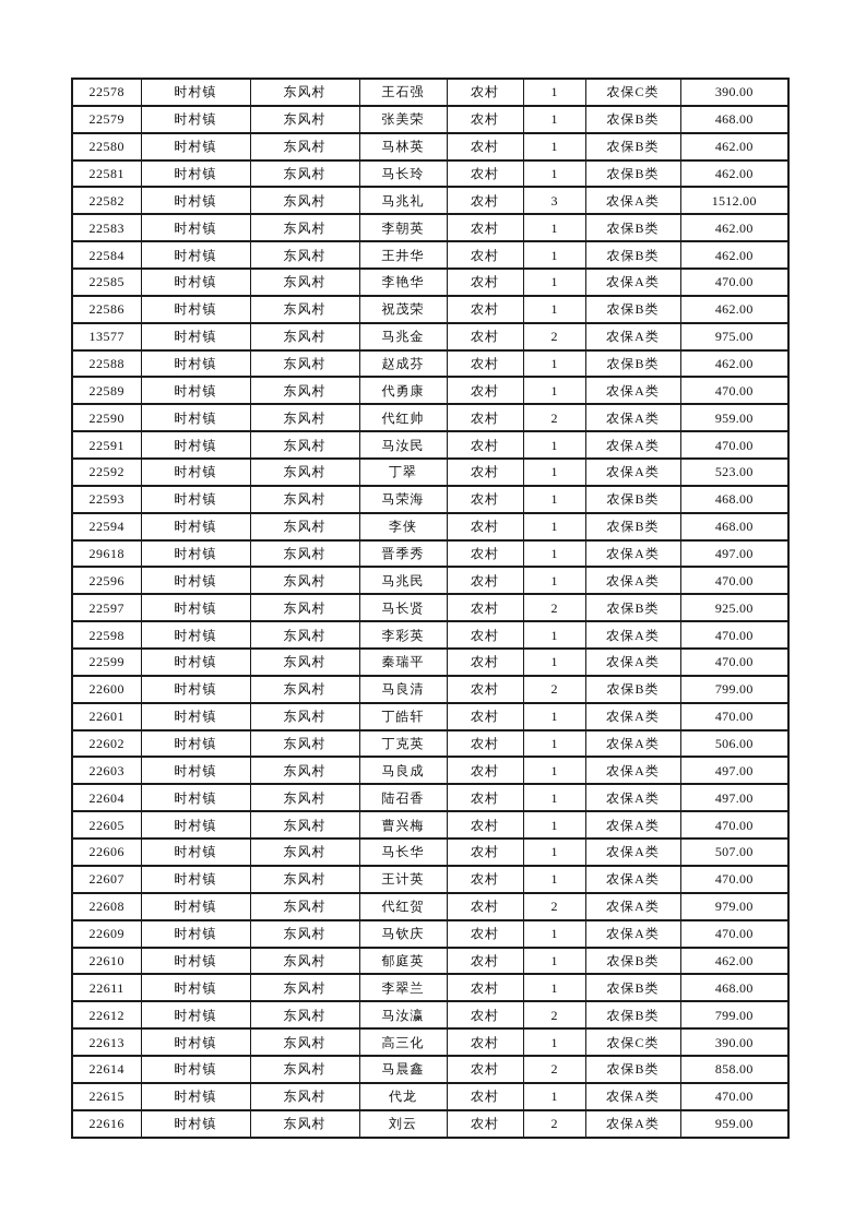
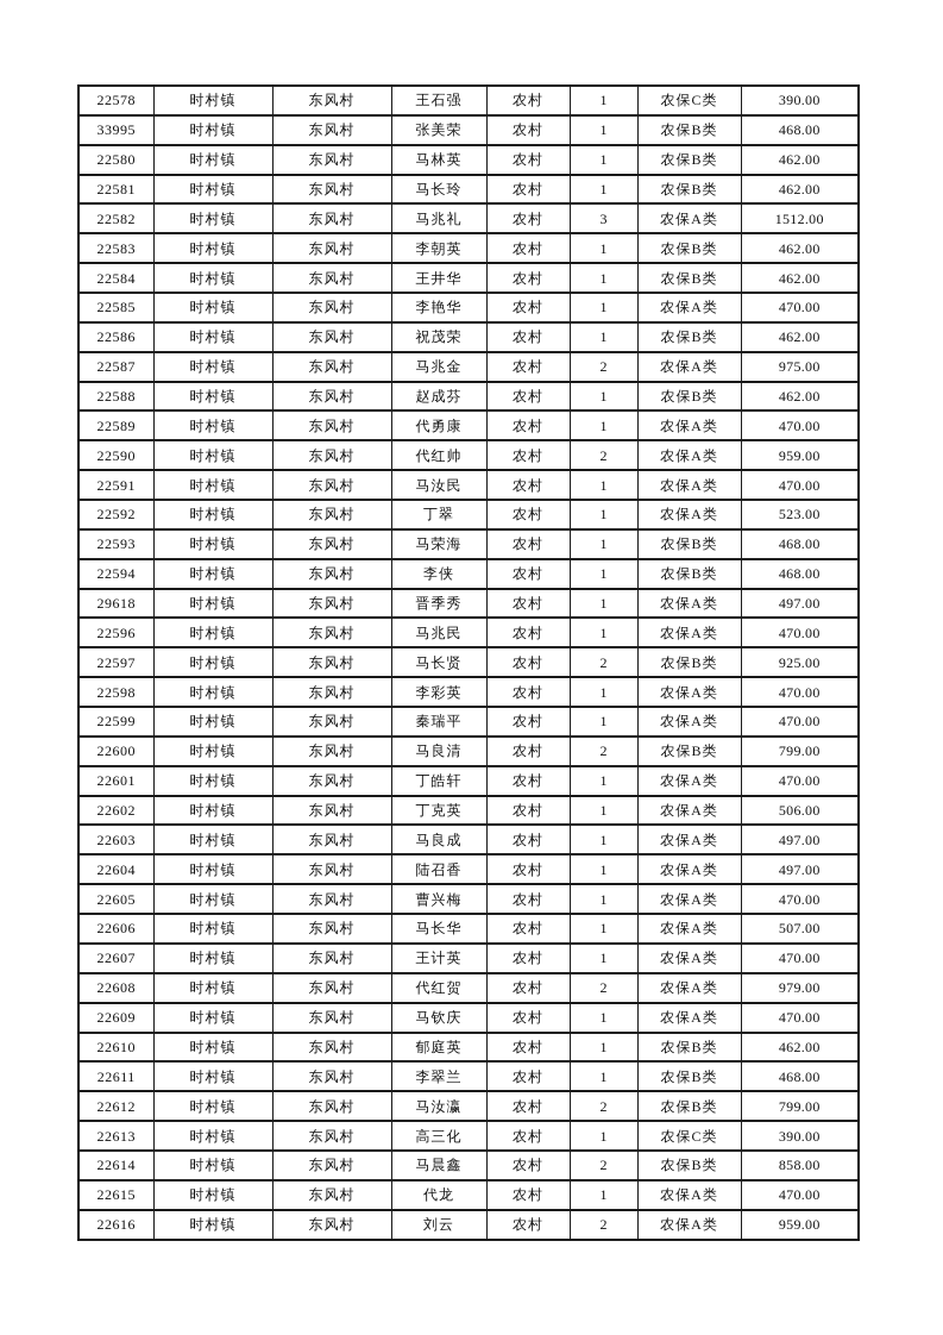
  22578	时村镇	东风村	王石强	农村	1	农保C类	390.00
- 22579	时村镇	东风村	张美荣	农村	1	农保B类	468.00
+ 33995	时村镇	东风村	张美荣	农村	1	农保B类	468.00
  22580	时村镇	东风村	马林英	农村	1	农保B类	462.00
  22581	时村镇	东风村	马长玲	农村	1	农保B类	462.00
  22582	时村镇	东风村	马兆礼	农村	3	农保A类	1512.00
  22583	时村镇	东风村	李朝英	农村	1	农保B类	462.00
  22584	时村镇	东风村	王井华	农村	1	农保B类	462.00
  22585	时村镇	东风村	李艳华	农村	1	农保A类	470.00
  22586	时村镇	东风村	祝茂荣	农村	1	农保B类	462.00
- 13577	时村镇	东风村	马兆金	农村	2	农保A类	975.00
+ 22587	时村镇	东风村	马兆金	农村	2	农保A类	975.00
  22588	时村镇	东风村	赵成芬	农村	1	农保B类	462.00
  22589	时村镇	东风村	代勇康	农村	1	农保A类	470.00
  22590	时村镇	东风村	代红帅	农村	2	农保A类	959.00
  22591	时村镇	东风村	马汝民	农村	1	农保A类	470.00
  22592	时村镇	东风村	丁翠	农村	1	农保A类	523.00
  22593	时村镇	东风村	马荣海	农村	1	农保B类	468.00
  22594	时村镇	东风村	李侠	农村	1	农保B类	468.00
  29618	时村镇	东风村	晋季秀	农村	1	农保A类	497.00
  22596	时村镇	东风村	马兆民	农村	1	农保A类	470.00
  22597	时村镇	东风村	马长贤	农村	2	农保B类	925.00
  22598	时村镇	东风村	李彩英	农村	1	农保A类	470.00
  22599	时村镇	东风村	秦瑞平	农村	1	农保A类	470.00
  22600	时村镇	东风村	马良清	农村	2	农保B类	799.00
  22601	时村镇	东风村	丁皓轩	农村	1	农保A类	470.00
  22602	时村镇	东风村	丁克英	农村	1	农保A类	506.00
  22603	时村镇	东风村	马良成	农村	1	农保A类	497.00
  22604	时村镇	东风村	陆召香	农村	1	农保A类	497.00
  22605	时村镇	东风村	曹兴梅	农村	1	农保A类	470.00
  22606	时村镇	东风村	马长华	农村	1	农保A类	507.00
  22607	时村镇	东风村	王计英	农村	1	农保A类	470.00
  22608	时村镇	东风村	代红贺	农村	2	农保A类	979.00
  22609	时村镇	东风村	马钦庆	农村	1	农保A类	470.00
  22610	时村镇	东风村	郁庭英	农村	1	农保B类	462.00
  22611	时村镇	东风村	李翠兰	农村	1	农保B类	468.00
  22612	时村镇	东风村	马汝瀛	农村	2	农保B类	799.00
  22613	时村镇	东风村	高三化	农村	1	农保C类	390.00
  22614	时村镇	东风村	马晨鑫	农村	2	农保B类	858.00
  22615	时村镇	东风村	代龙	农村	1	农保A类	470.00
  22616	时村镇	东风村	刘云	农村	2	农保A类	959.00
